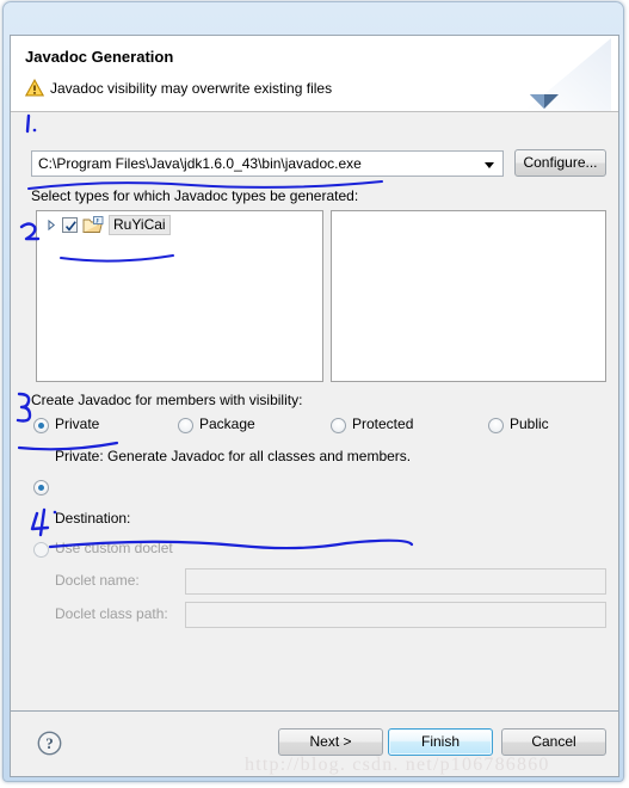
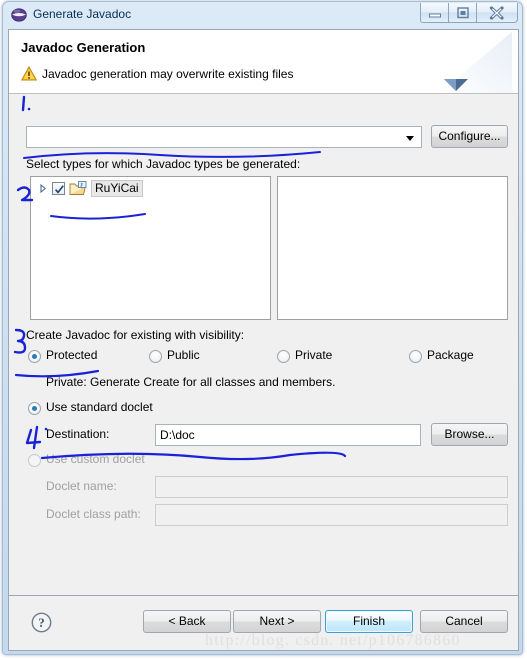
+ Generate Javadoc
  Javadoc Generation
- Javadoc visibility may overwrite existing files
+ Javadoc generation may overwrite existing files
- C:\Program Files\Java\jdk1.6.0_43\bin\javadoc.exe
  Configure...
  Select types for which Javadoc types be generated:
  RuYiCai
- Create Javadoc for members with visibility:
+ Create Javadoc for existing with visibility:
- Private
+ Protected
- Package
+ Public
- Protected
+ Private
- Public
+ Package
- Private: Generate Javadoc for all classes and members.
+ Private: Generate Create for all classes and members.
+ Use standard doclet
  Destination:
+ D:\doc
+ Browse...
  Use custom doclet
  Doclet name:
  Doclet class path:
  ?
+ < Back
  Next >
  Finish
  Cancel
  http://blog. csdn. net/p106786860
